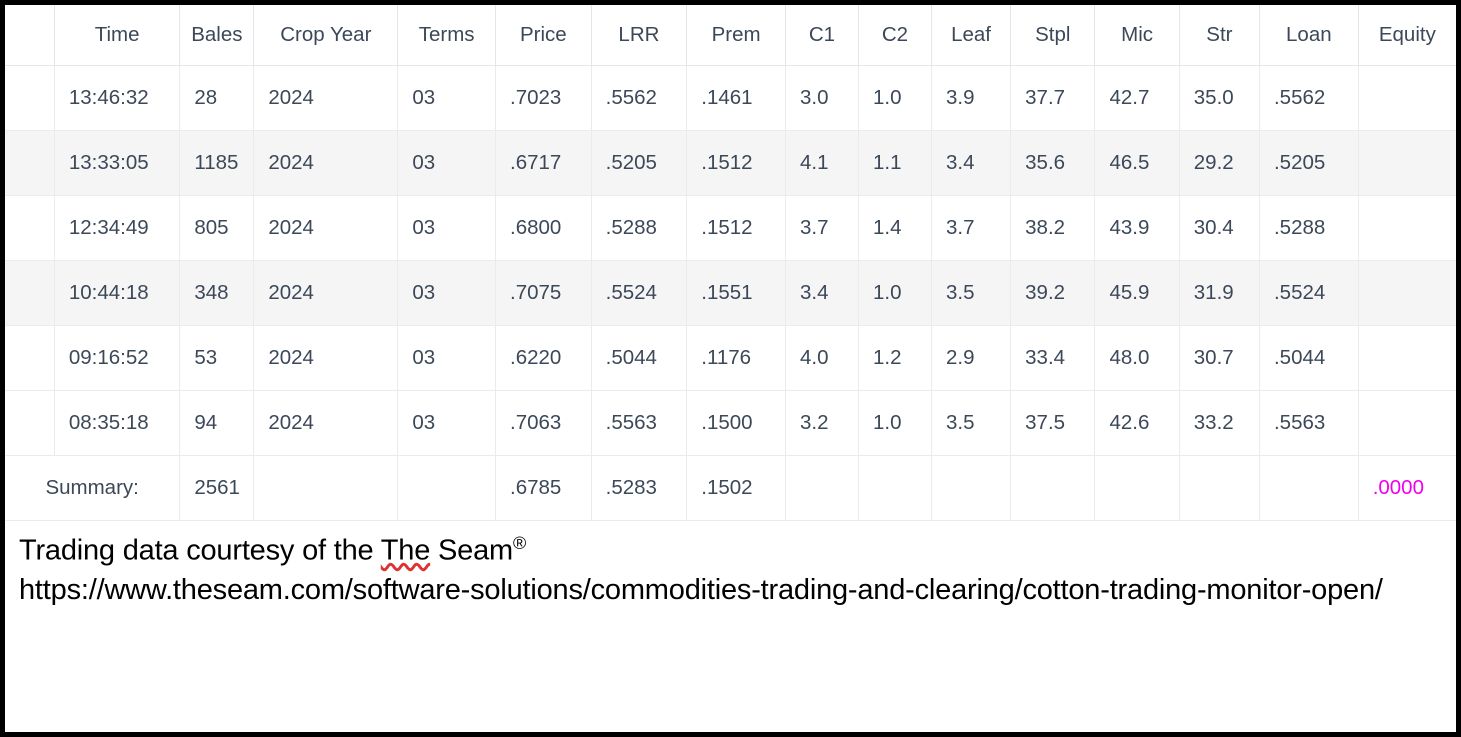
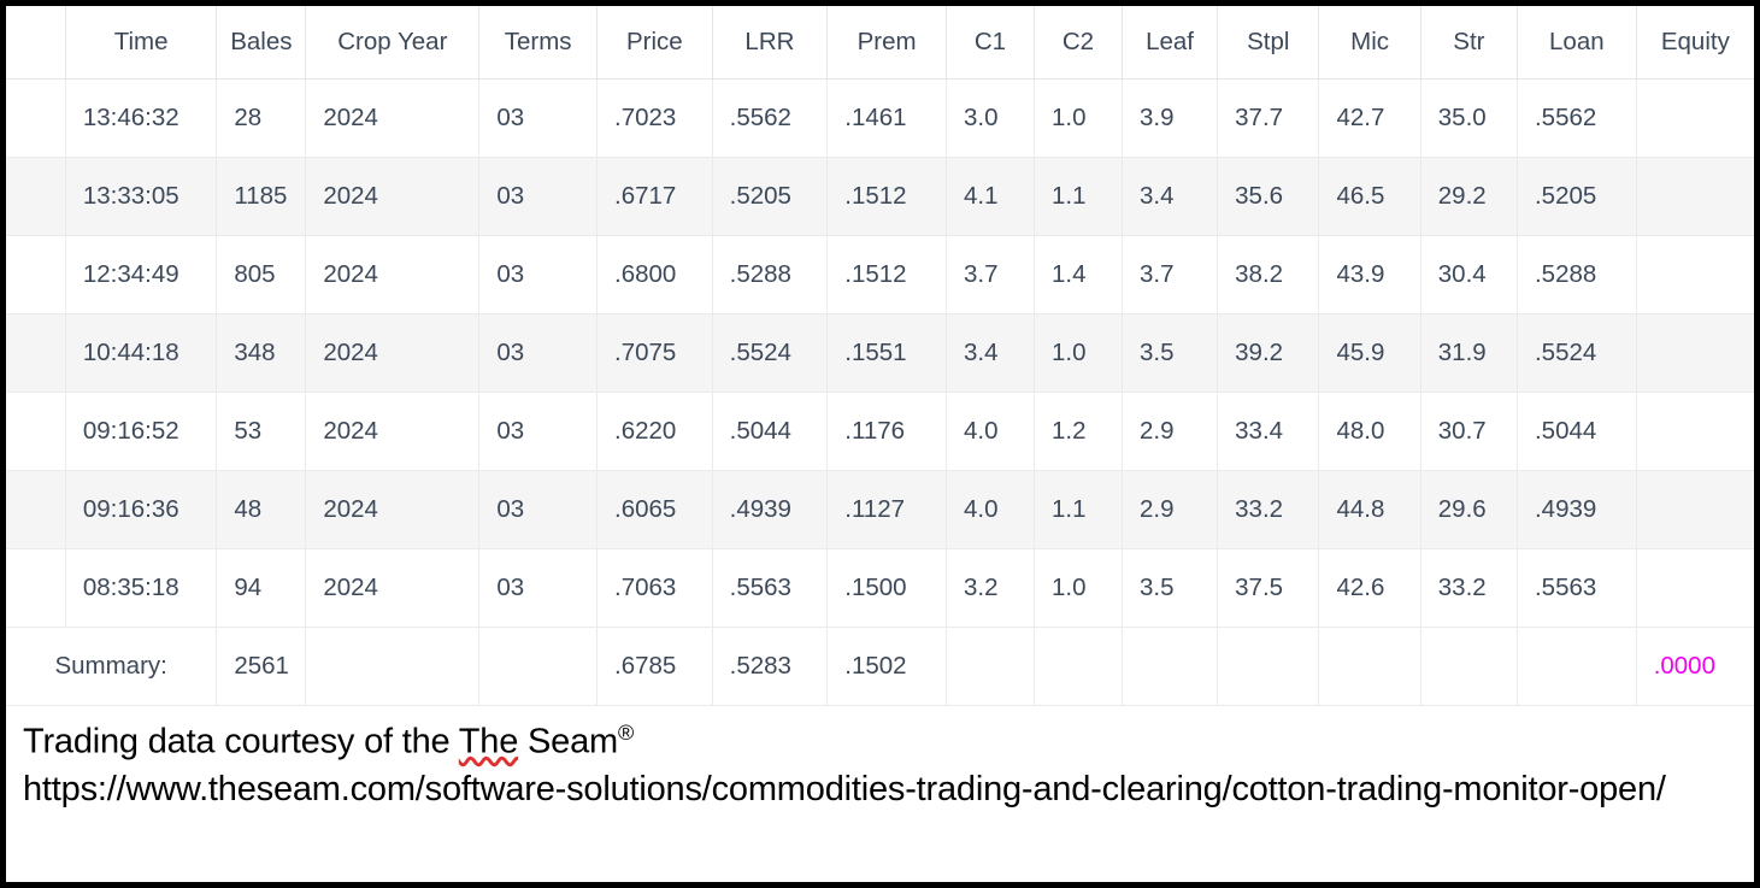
  	Time	Bales	Crop Year	Terms	Price	LRR	Prem	C1	C2	Leaf	Stpl	Mic	Str	Loan	Equity
  	13:46:32	28	2024	03	.7023	.5562	.1461	3.0	1.0	3.9	37.7	42.7	35.0	.5562
  	13:33:05	1185	2024	03	.6717	.5205	.1512	4.1	1.1	3.4	35.6	46.5	29.2	.5205
  	12:34:49	805	2024	03	.6800	.5288	.1512	3.7	1.4	3.7	38.2	43.9	30.4	.5288
  	10:44:18	348	2024	03	.7075	.5524	.1551	3.4	1.0	3.5	39.2	45.9	31.9	.5524
  	09:16:52	53	2024	03	.6220	.5044	.1176	4.0	1.2	2.9	33.4	48.0	30.7	.5044
+ 	09:16:36	48	2024	03	.6065	.4939	.1127	4.0	1.1	2.9	33.2	44.8	29.6	.4939
  	08:35:18	94	2024	03	.7063	.5563	.1500	3.2	1.0	3.5	37.5	42.6	33.2	.5563
  Summary:	2561			.6785	.5283	.1502								.0000
  Trading data courtesy of the The Seam®
  https://www.theseam.com/software-solutions/commodities-trading-and-clearing/cotton-trading-monitor-open/
